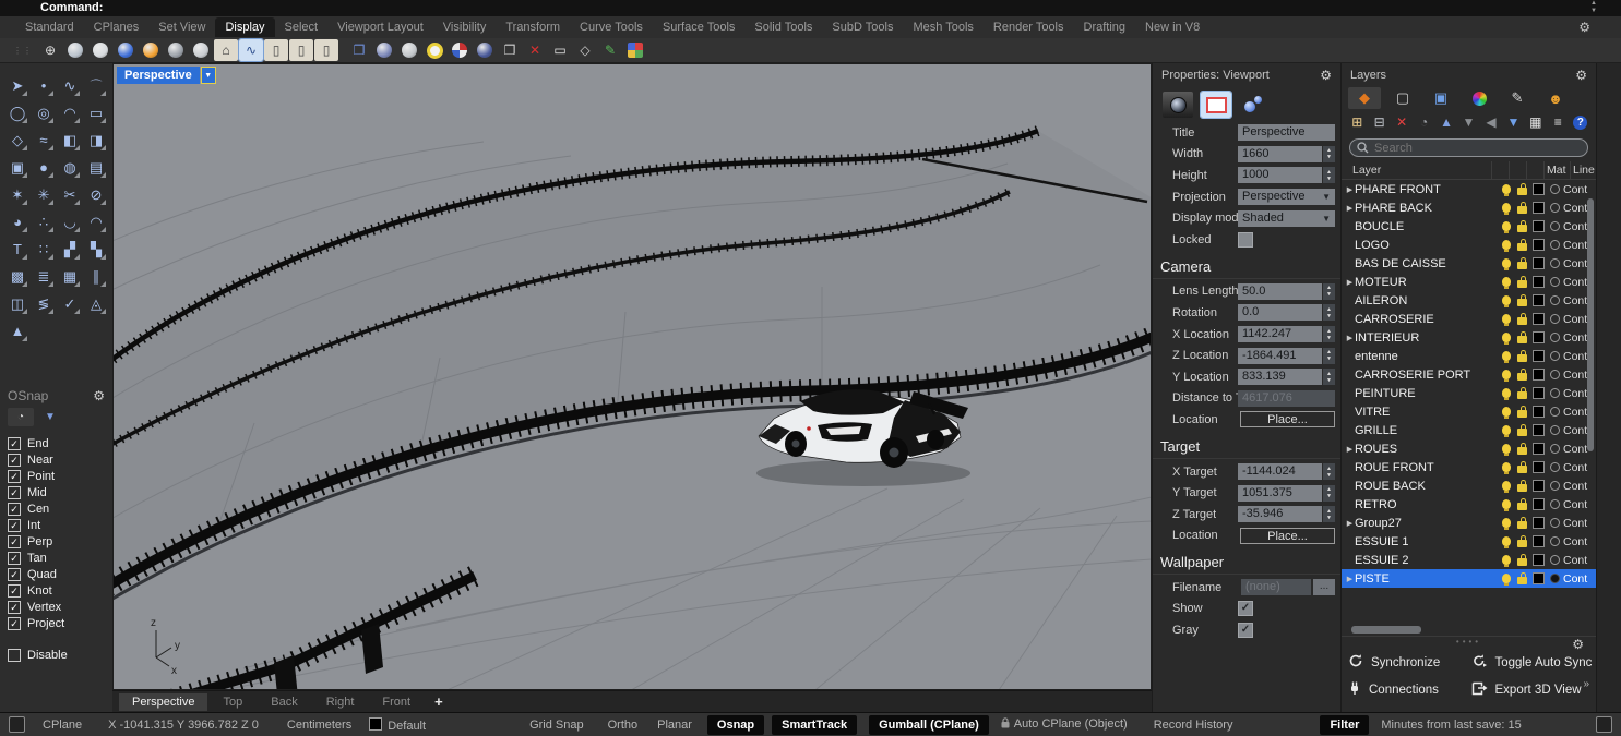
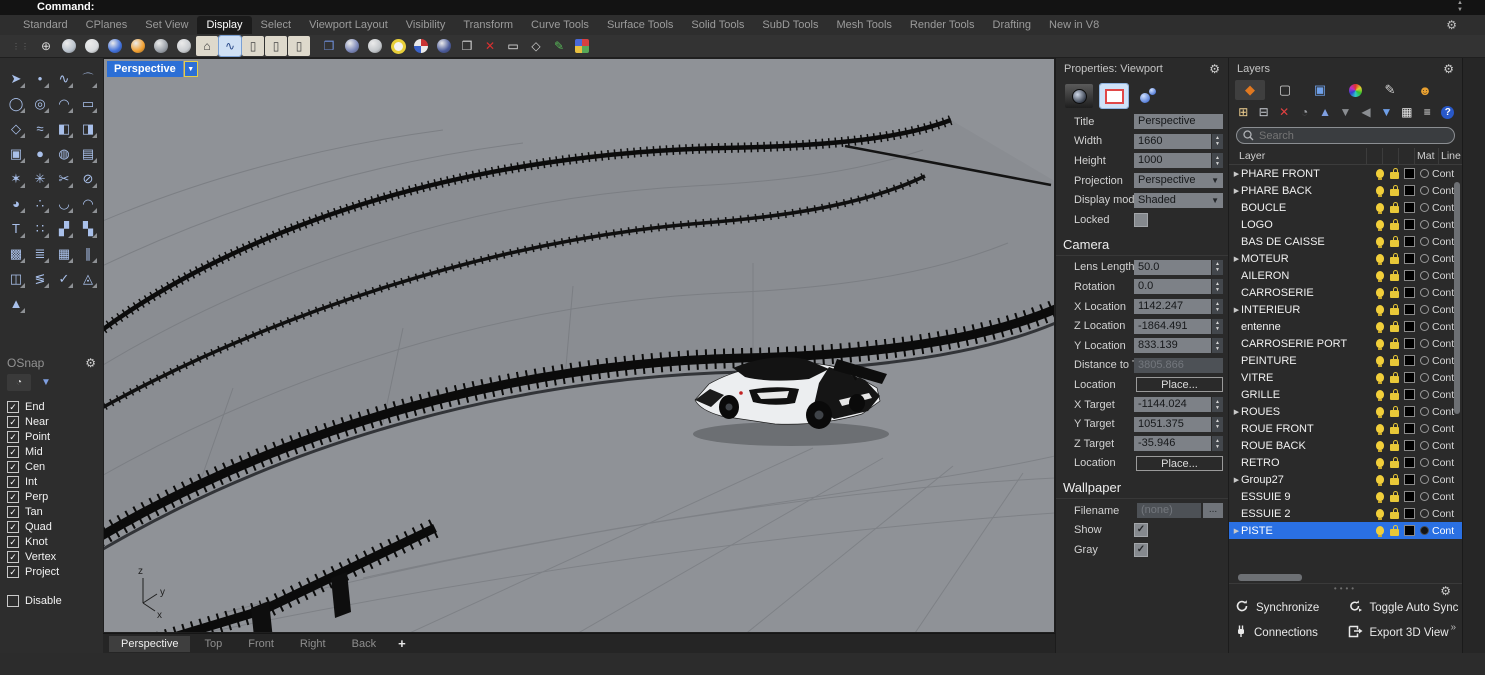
  Command:
  Standard
  CPlanes
  Set View
  Display
  Select
  Viewport Layout
  Visibility
  Transform
  Curve Tools
  Surface Tools
  Solid Tools
  SubD Tools
  Mesh Tools
  Render Tools
  Drafting
  New in V8
  ⚙
  ⊕
  ⌂
  ∿
  ▯
  ▯
  ▯
  ❒
  ❒
  ✕
  ▭
  ◇
  ✎
  ➤
  •
  ∿
  ⌒
  ◯
  ◎
  ◠
  ▭
  ◇
  ≈
  ◧
  ◨
  ▣
  ●
  ◍
  ▤
  ✶
  ✳
  ✂
  ⊘
  ◕
  ∴
  ◡
  ◠
  T
  ∷
  ▞
  ▚
  ▩
  ≣
  ▦
  ∥
  ◫
  ≶
  ✓
  ◬
  ▲
  OSnap
  ⚙
  ◔
  ▼
  ✓
  End
  ✓
  Near
  ✓
  Point
  ✓
  Mid
  ✓
  Cen
  ✓
  Int
  ✓
  Perp
  ✓
  Tan
  ✓
  Quad
  ✓
  Knot
  ✓
  Vertex
  ✓
  Project
  Disable
  z
  y
  x
  Perspective
  Perspective
  Top
- Back
+ Front
  Right
- Front
+ Back
  +
  Properties: Viewport
  ⚙
  Title
  Perspective
  Width
  1660
  Height
  1000
  Projection
  Perspective
  ▼
  Display mod
  Shaded
  ▼
  Locked
  Camera
  Lens Length
  50.0
  Rotation
  0.0
  X Location
  1142.247
  Z Location
  -1864.491
  Y Location
  833.139
  Distance to
- 4617.076
+ 3805.866
  Location
  Place...
- Target
  X Target
  -1144.024
  Y Target
  1051.375
  Z Target
  -35.946
  Location
  Place...
  Wallpaper
  Filename
  (none)
  ...
  Show
  ✓
  Gray
  ✓
  Layers
  ⚙
  ◆
  ▢
  ▣
  ✎
  ☻
  ⊞
  ⊟
  ✕
  ◔
  ▲
  ▼
  ◀
  ▼
  ▦
  ≡
  ?
  Search
  Layer
  Mat
  Line
  PHARE FRONT
  Cont
  PHARE BACK
  Cont
  BOUCLE
  Cont
  LOGO
  Cont
  BAS DE CAISSE
  Cont
  MOTEUR
  Cont
  AILERON
  Cont
  CARROSERIE
  Cont
  INTERIEUR
  Cont
  entenne
  Cont
  CARROSERIE PORT
  Cont
  PEINTURE
  Cont
  VITRE
  Cont
  GRILLE
  Cont
  ROUES
  Cont
  ROUE FRONT
  Cont
  ROUE BACK
  Cont
  RETRO
  Cont
  Group27
  Cont
- ESSUIE 1
+ ESSUIE 9
  Cont
  ESSUIE 2
  Cont
  PISTE
  Cont
  ••••
  ⚙
  Synchronize
  Toggle Auto Sync
  Connections
  Export 3D View
  »
- CPlane
- X -1041.315 Y 3966.782 Z 0
- Centimeters
- Default
- Grid Snap
- Ortho
- Planar
- Osnap
- SmartTrack
- Gumball (CPlane)
- Auto CPlane (Object)
- Record History
- Filter
- Minutes from last save: 15
